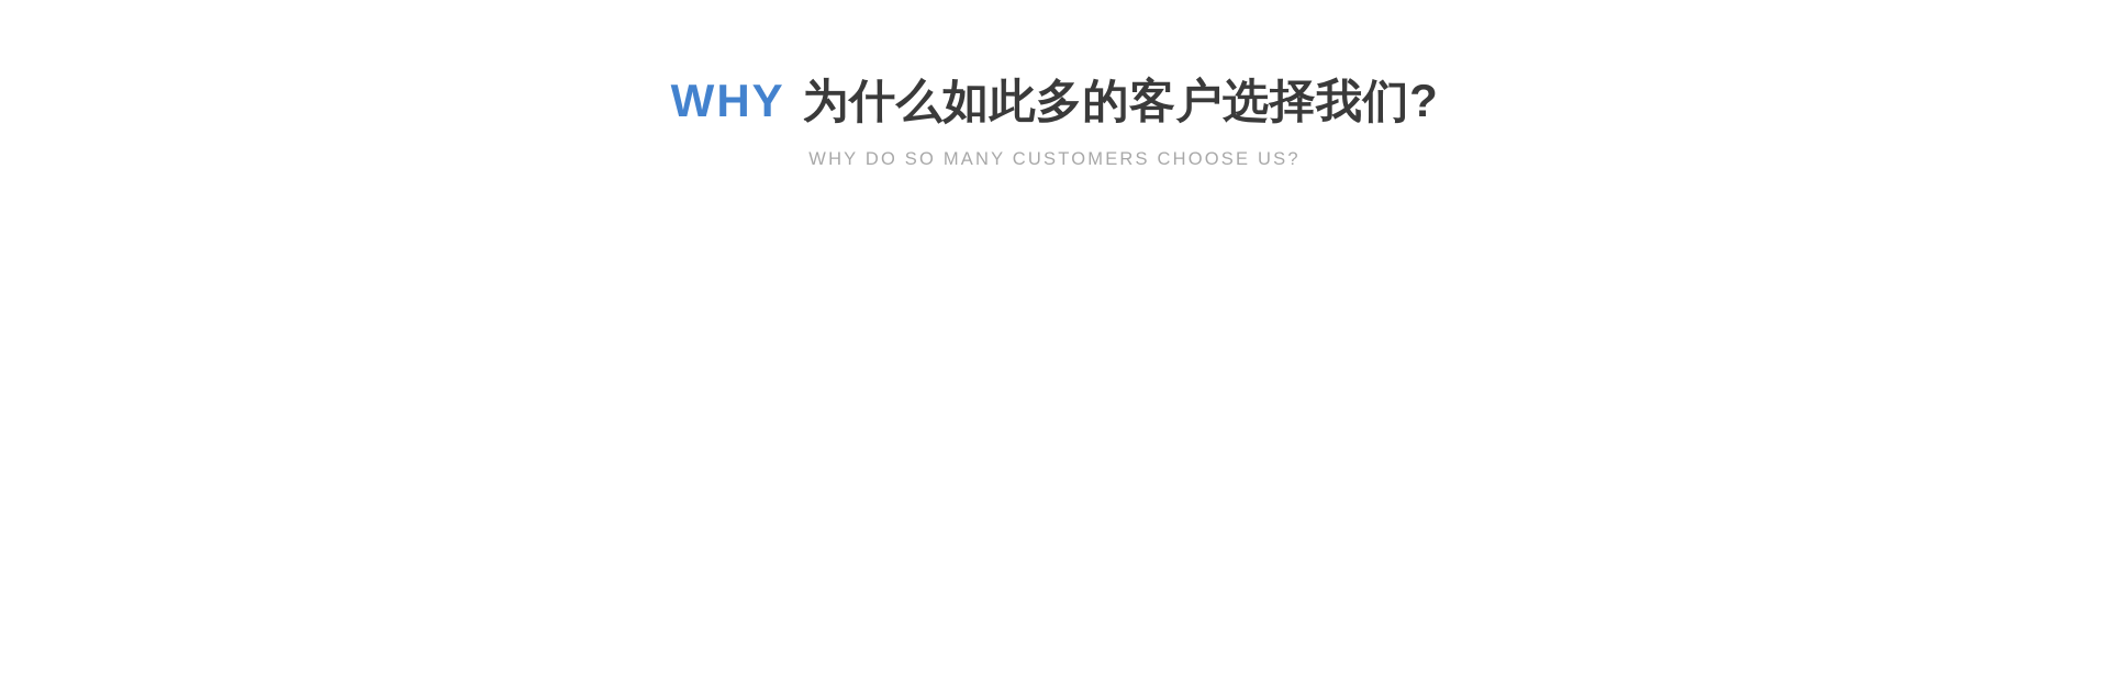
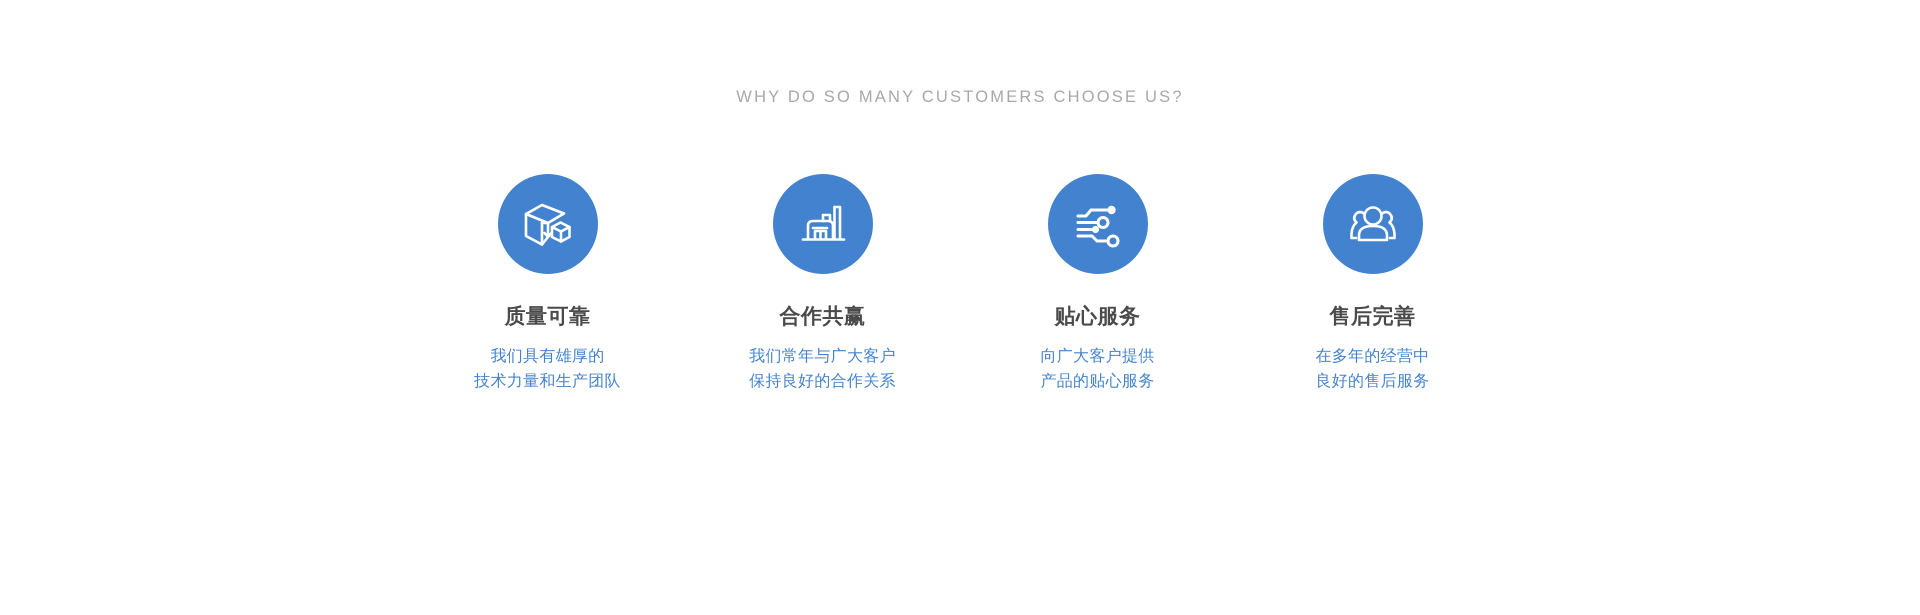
- WHY 为什么如此多的客户选择我们?
  WHY DO SO MANY CUSTOMERS CHOOSE US?
+ 质量可靠
+ 我们具有雄厚的
+ 技术力量和生产团队
+ 合作共赢
+ 我们常年与广大客户
+ 保持良好的合作关系
+ 贴心服务
+ 向广大客户提供
+ 产品的贴心服务
+ 售后完善
+ 在多年的经营中
+ 良好的售后服务
